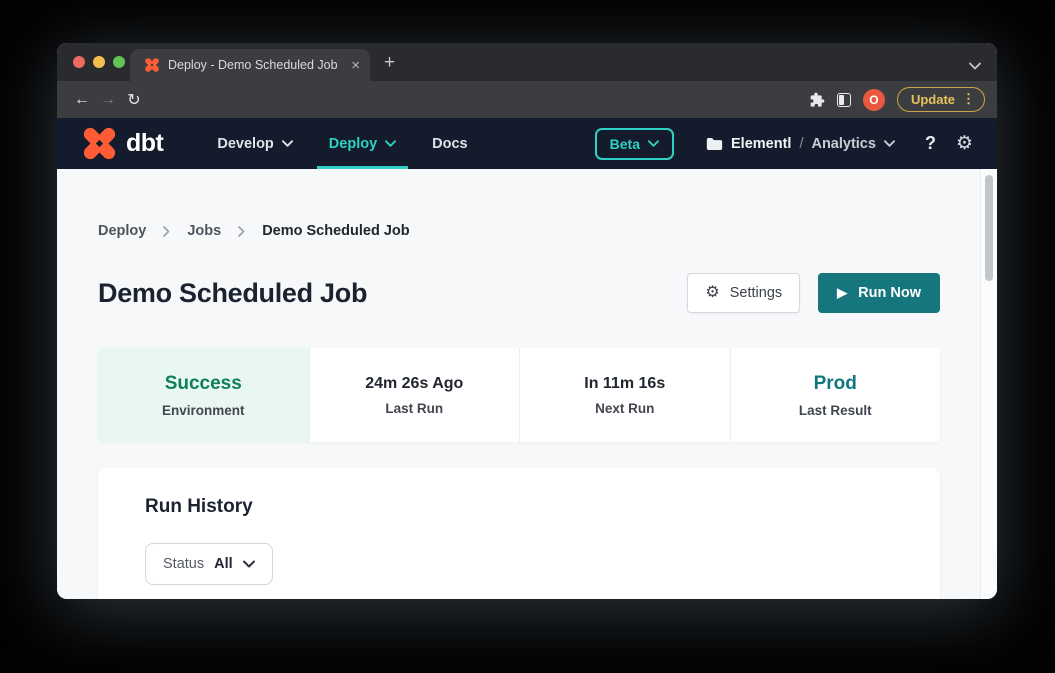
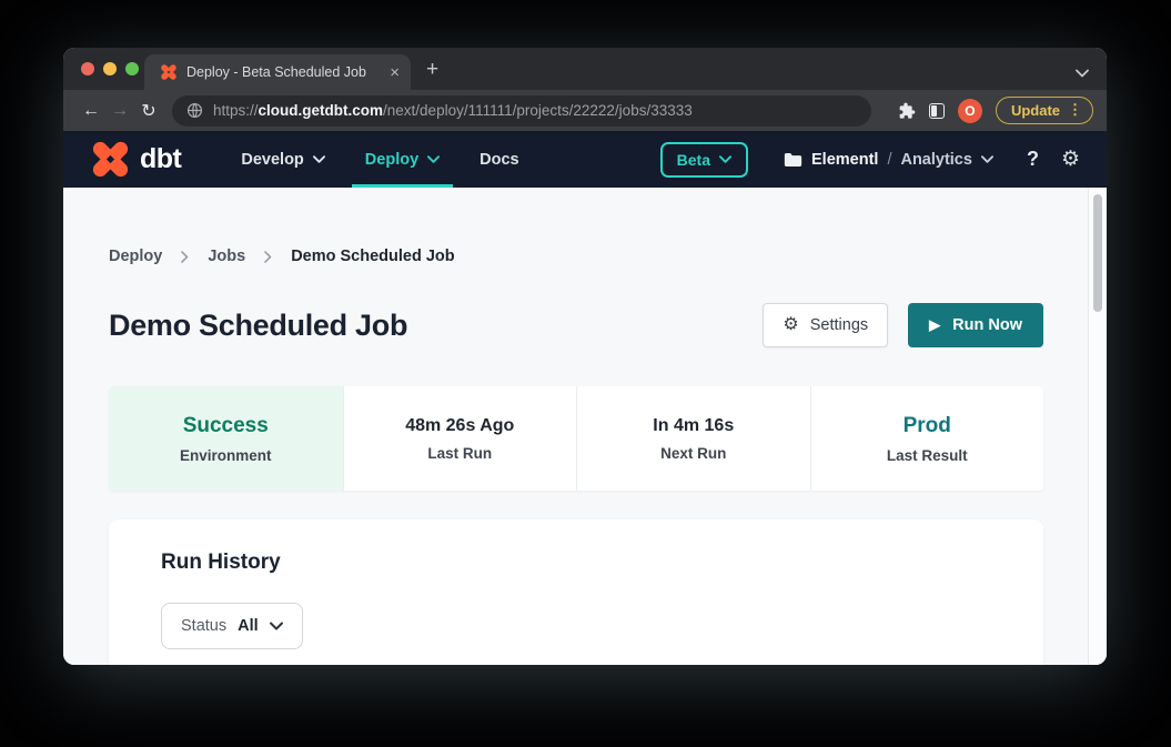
- Deploy - Demo Scheduled Job
+ Deploy - Beta Scheduled Job
  ×
  +
  ←
  →
  ↻
+ https://cloud.getdbt.com/next/deploy/111111/projects/22222/jobs/33333
  O
  Update
  ⋮
  dbt
  Develop
  Deploy
  Docs
  Beta
  Elementl
  /
  Analytics
  ?
  ⚙
  Deploy
  Jobs
  Demo Scheduled Job
  Demo Scheduled Job
  ⚙
  Settings
  ▶
  Run Now
  Success
  Environment
- 24m 26s Ago
+ 48m 26s Ago
  Last Run
- In 11m 16s
+ In 4m 16s
  Next Run
  Prod
  Last Result
  Run History
  Status
  All
